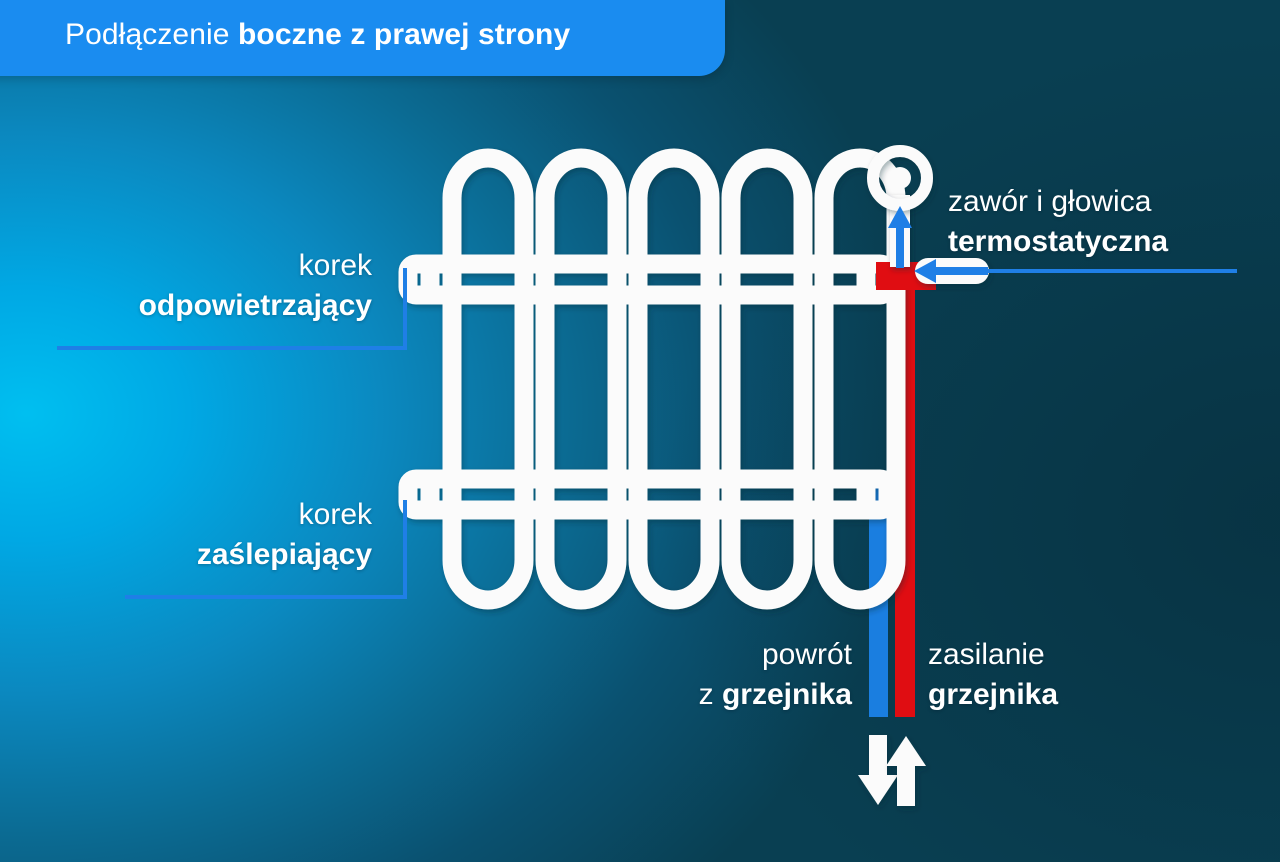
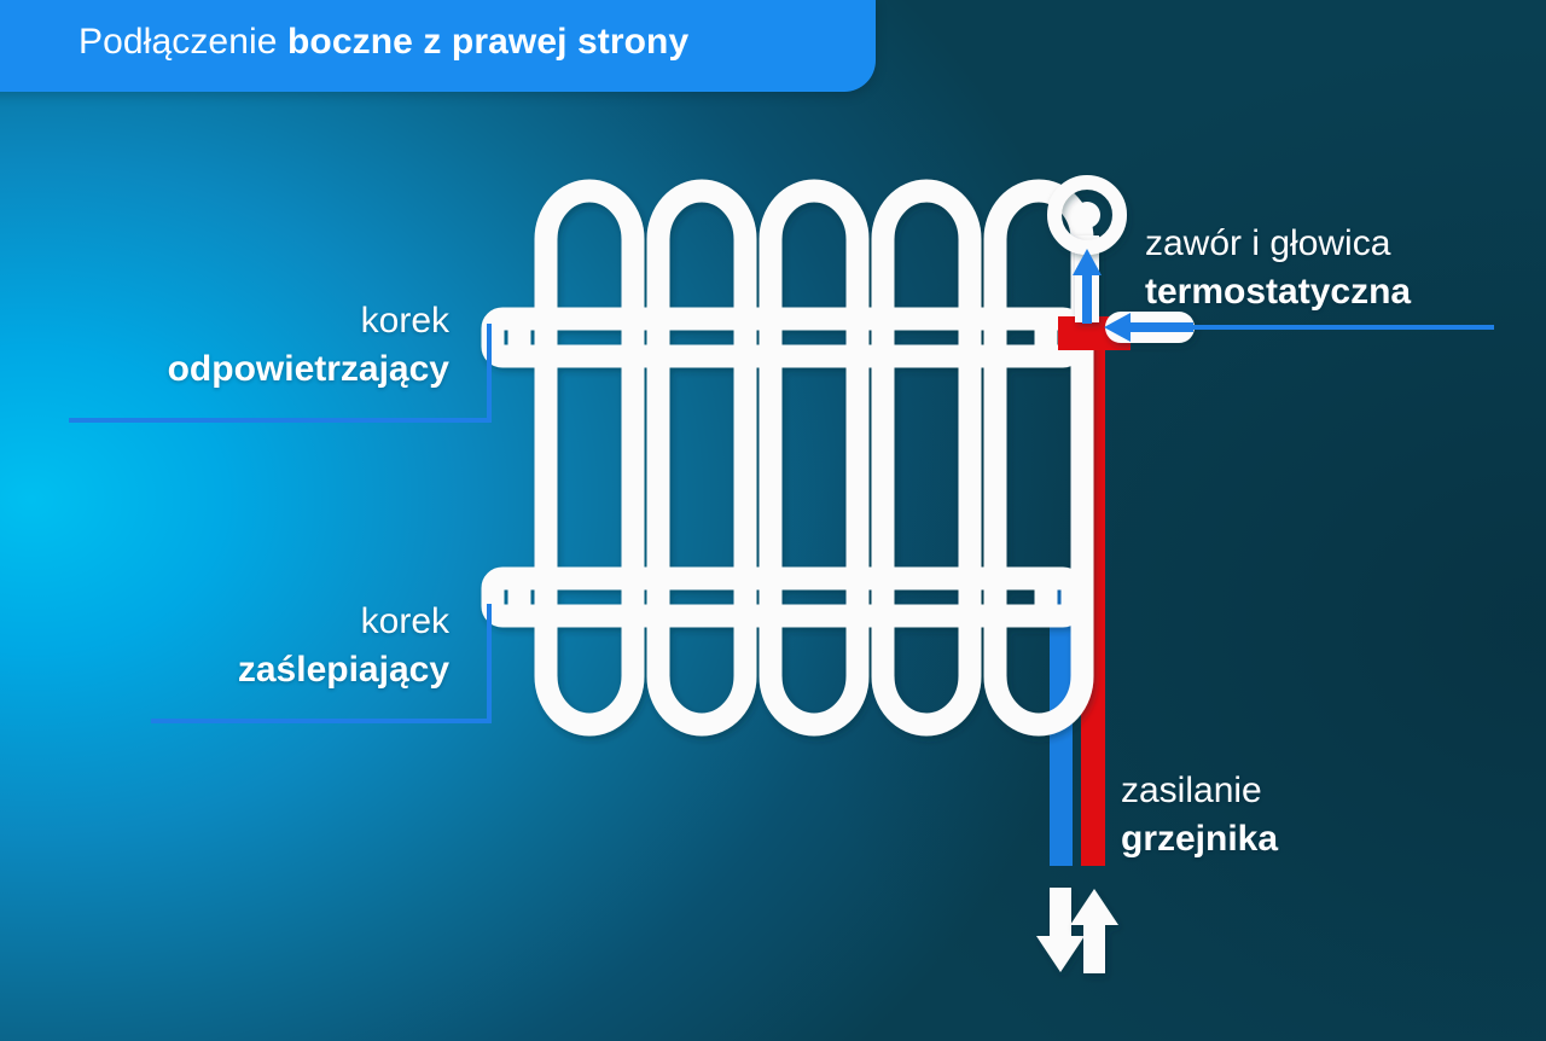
  Podłączenie boczne z prawej strony
  korek
  odpowietrzający
  korek
  zaślepiający
  zawór i głowica
  termostatyczna
- powrót
- z grzejnika
  zasilanie
  grzejnika
